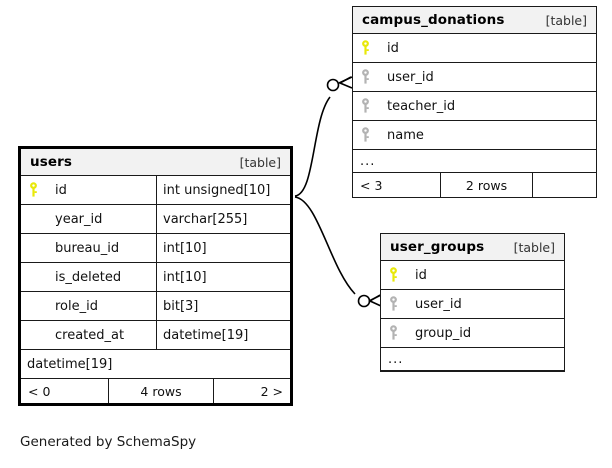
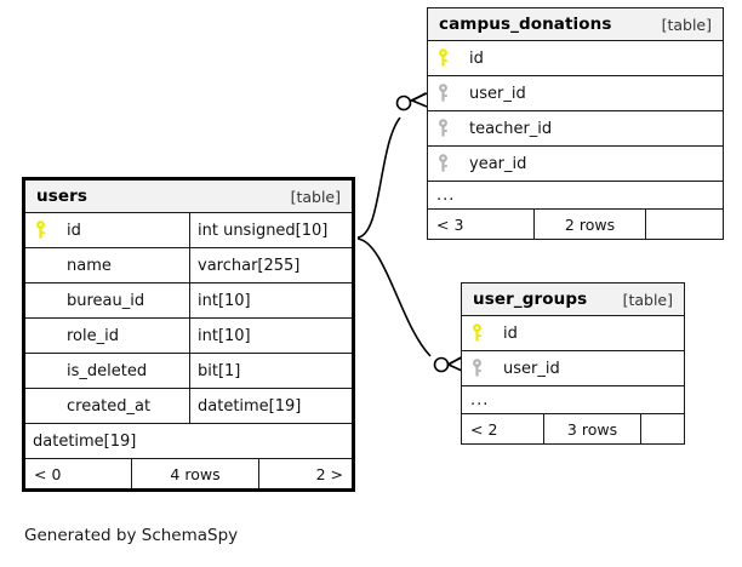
  campus_donations
  [table]
  id
  user_id
  teacher_id
- name
+ year_id
  ...
  < 3
  2 rows
  users
  [table]
  id
  int unsigned[10]
- year_id
+ name
  varchar[255]
  bureau_id
  int[10]
- is_deleted
+ role_id
  int[10]
- role_id
+ is_deleted
- bit[3]
+ bit[1]
  created_at
  datetime[19]
  datetime[19]
  < 0
  4 rows
  2 >
  user_groups
  [table]
  id
  user_id
- group_id
  ...
+ < 2
+ 3 rows
  Generated by SchemaSpy
